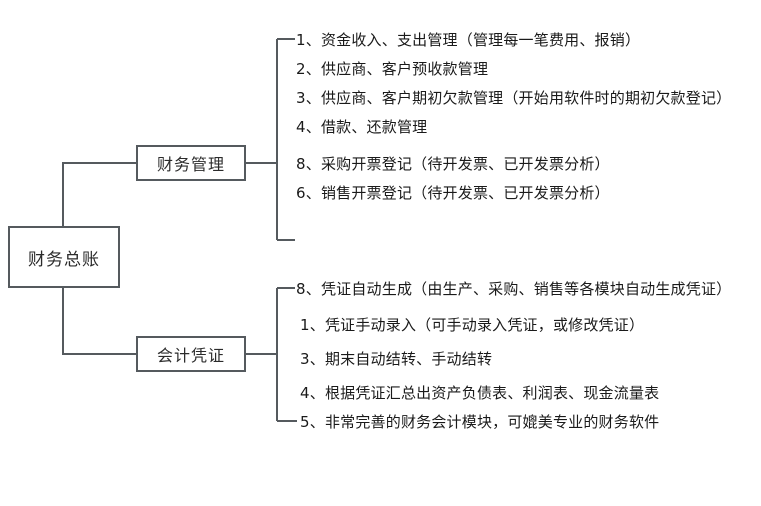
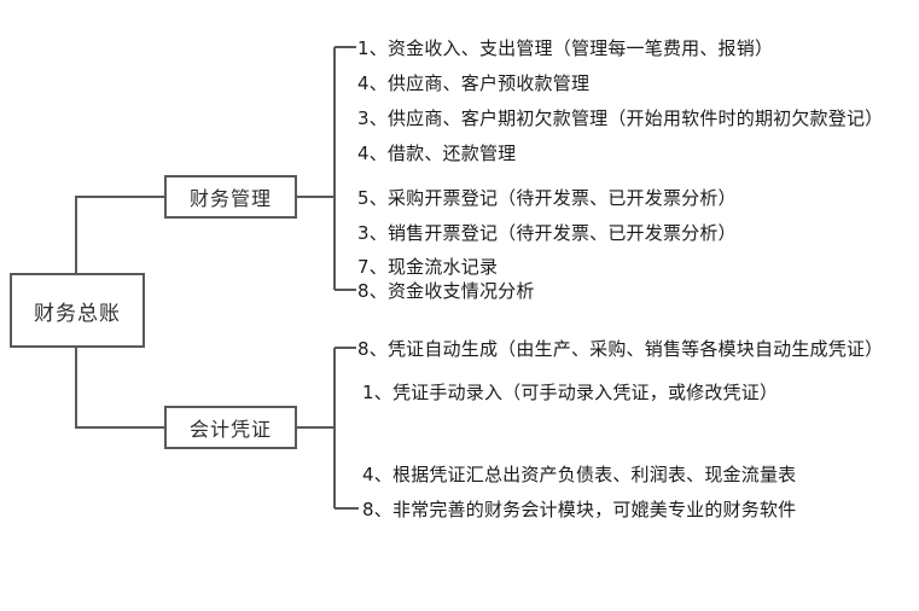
  财务总账
  财务管理
  会计凭证
  1、资金收入、支出管理（管理每一笔费用、报销）
- 2、供应商、客户预收款管理
+ 4、供应商、客户预收款管理
  3、供应商、客户期初欠款管理（开始用软件时的期初欠款登记）
  4、借款、还款管理
- 8、采购开票登记（待开发票、已开发票分析）
+ 5、采购开票登记（待开发票、已开发票分析）
- 6、销售开票登记（待开发票、已开发票分析）
+ 3、销售开票登记（待开发票、已开发票分析）
+ 7、现金流水记录
+ 8、资金收支情况分析
  8、凭证自动生成（由生产、采购、销售等各模块自动生成凭证）
  1、凭证手动录入（可手动录入凭证，或修改凭证）
- 3、期末自动结转、手动结转
  4、根据凭证汇总出资产负债表、利润表、现金流量表
- 5、非常完善的财务会计模块，可媲美专业的财务软件
+ 8、非常完善的财务会计模块，可媲美专业的财务软件
